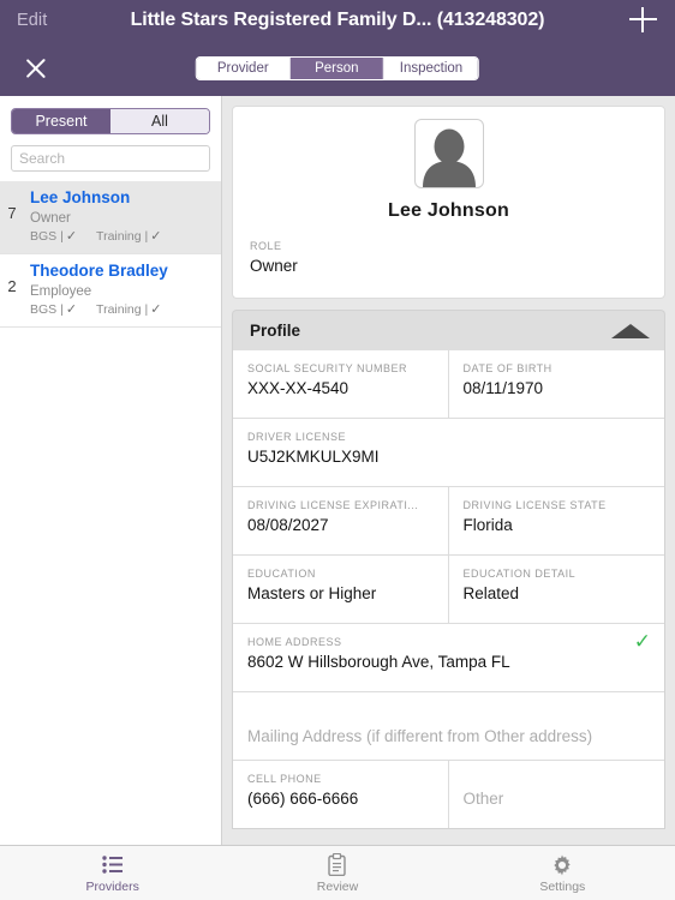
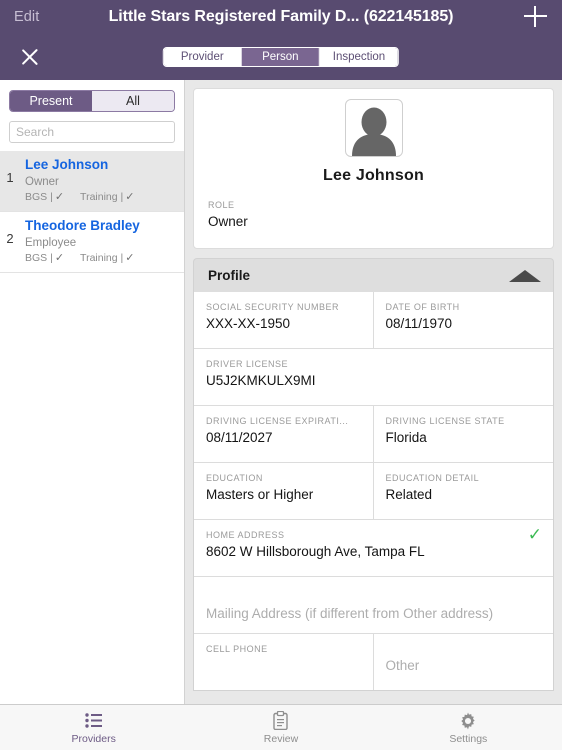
  Edit
- Little Stars Registered Family D... (413248302)
+ Little Stars Registered Family D... (622145185)
  Provider
  Person
  Inspection
  Present
  All
  Search
- 7
+ 1
  Lee Johnson
  Owner
  BGS |
  ✓
  Training |
  ✓
  2
  Theodore Bradley
  Employee
  BGS |
  ✓
  Training |
  ✓
  Lee Johnson
  ROLE
  Owner
  Profile
  SOCIAL SECURITY NUMBER
- XXX-XX-4540
+ XXX-XX-1950
  DATE OF BIRTH
  08/11/1970
  DRIVER LICENSE
  U5J2KMKULX9MI
  DRIVING LICENSE EXPIRATI...
- 08/08/2027
+ 08/11/2027
  DRIVING LICENSE STATE
  Florida
  EDUCATION
  Masters or Higher
  EDUCATION DETAIL
  Related
  ✓
  HOME ADDRESS
  8602 W Hillsborough Ave, Tampa FL
  Mailing Address (if different from Other address)
  CELL PHONE
- (666) 666-6666
  Other
  Providers
  Review
  Settings
